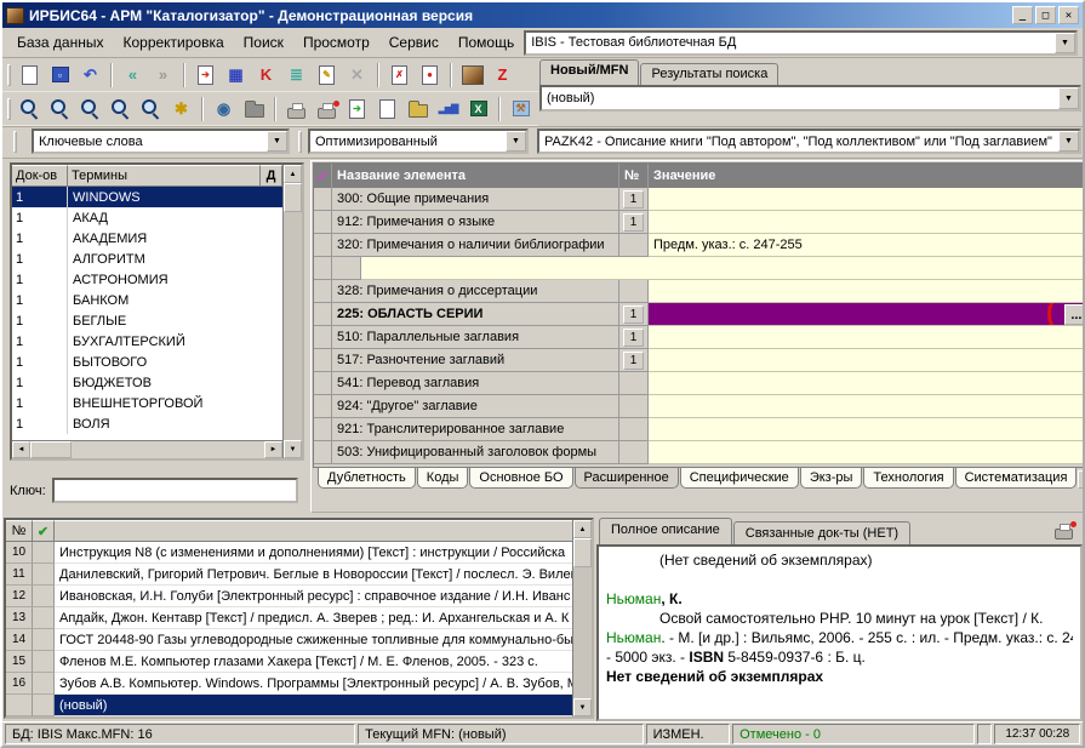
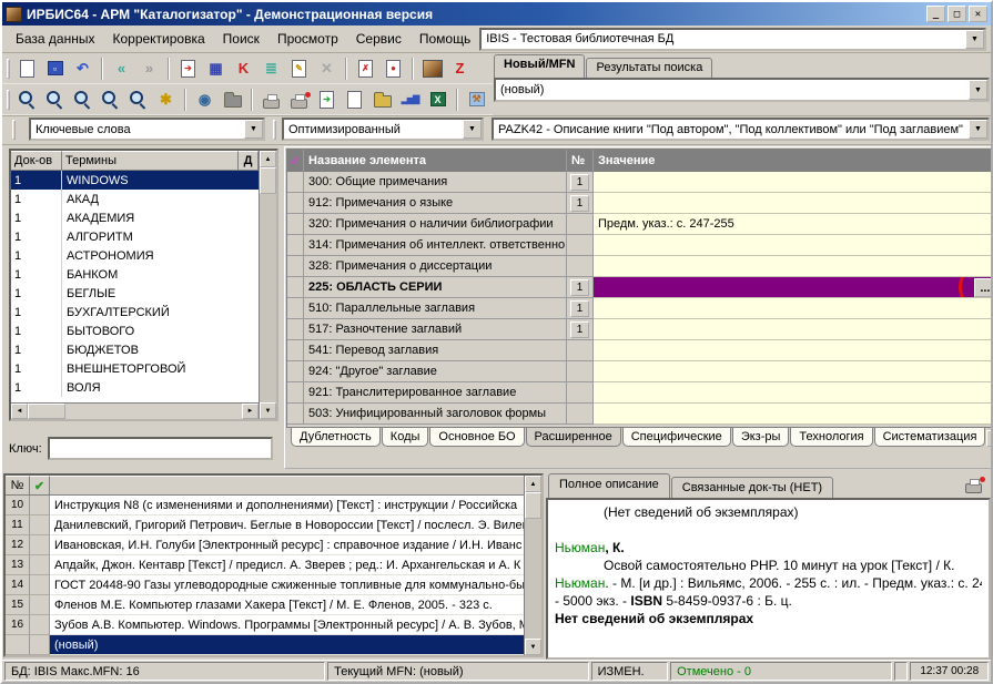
  ИРБИС64 - АРМ "Каталогизатор" - Демонстрационная версия
  _
  □
  ✕
  База данных
  Корректировка
  Поиск
  Просмотр
  Сервис
  Помощь
  IBIS - Тестовая библиотечная БД
  ▫
  ↶
  «
  »
  ➔
  ▦
  K
  ≣
  ✎
  ✕
  ✗
  ●
  Z
  ✱
  ◉
  ➔
  ▂▅▇
  X
  ⚒
  Новый/MFN
  Результаты поиска
  (новый)
  Ключевые слова
  Оптимизированный
  PAZK42 - Описание книги "Под автором", "Под коллективом" или "Под заглавием"
  Док-ов
  Термины
  Д
  1
  WINDOWS
  1
  АКАД
  1
  АКАДЕМИЯ
  1
  АЛГОРИТМ
  1
  АСТРОНОМИЯ
  1
  БАНКОМ
  1
  БЕГЛЫЕ
  1
  БУХГАЛТЕРСКИЙ
  1
  БЫТОВОГО
  1
  БЮДЖЕТОВ
  1
  ВНЕШНЕТОРГОВОЙ
  1
  ВОЛЯ
  Ключ:
  ✔
  Название элемента
  №
  Значение
  300: Общие примечания
  1
  912: Примечания о языке
  1
  320: Примечания о наличии библиографии
  Предм. указ.: с. 247-255
+ 314: Примечания об интеллект. ответственно
  328: Примечания о диссертации
  225: ОБЛАСТЬ СЕРИИ
  1
  ...
  510: Параллельные заглавия
  1
  517: Разночтение заглавий
  1
  541: Перевод заглавия
  924: "Другое" заглавие
  921: Транслитерированное заглавие
  503: Унифицированный заголовок формы
  Дублетность
  Коды
  Основное БО
  Расширенное
  Специфические
  Экз-ры
  Технология
  Систематизация
  №
  ✔
  10
  Инструкция N8 (с изменениями и дополнениями) [Текст] : инструкции / Российска
  11
  Данилевский, Григорий Петрович. Беглые в Новороссии [Текст] / послесл. Э. Виле
  12
  Ивановская, И.Н. Голуби [Электронный ресурс] : справочное издание / И.Н. Иванс
  13
  Апдайк, Джон. Кентавр [Текст] / предисл. А. Зверев ; ред.: И. Архангельская и А. К
  14
  ГОСТ 20448-90 Газы углеводородные сжиженные топливные для коммунально-бы
  15
  Фленов М.Е. Компьютер глазами Хакера [Текст] / М. Е. Фленов, 2005. - 323 с.
  16
  Зубов А.В. Компьютер. Windows. Программы [Электронный ресурс] / А. В. Зубов,
  (новый)
  Полное описание
  Связанные док-ты (НЕТ)
  (Нет сведений об экземплярах)
  Ньюман, К.
  Освой самостоятельно PHP. 10 минут на урок [Текст] / К.
  Ньюман. - М. [и др.] : Вильямс, 2006. - 255 с. : ил. - Предм. указ.: с. 2
  - 5000 экз. - ISBN 5-8459-0937-6 : Б. ц.
  Нет сведений об экземплярах
  БД: IBIS Макс.MFN: 16
  Текущий MFN: (новый)
  ИЗМЕН.
  Отмечено - 0
  12:37 00:28
